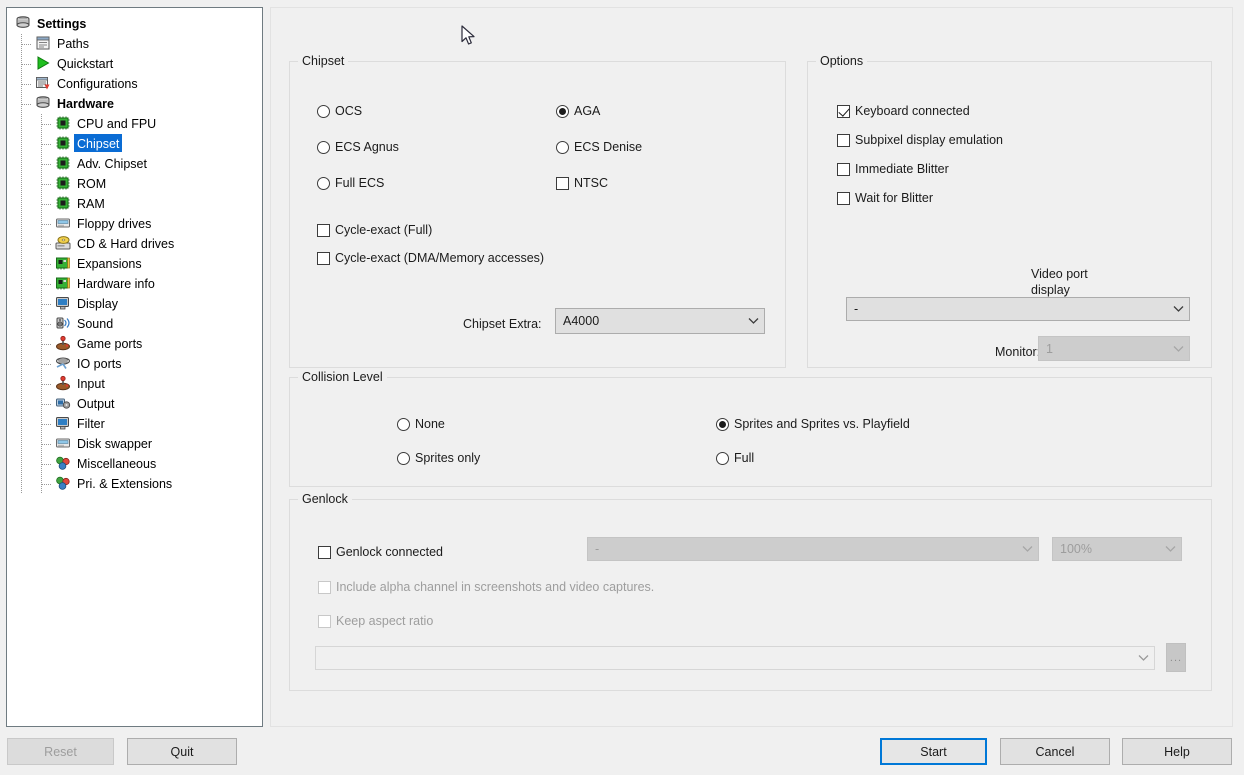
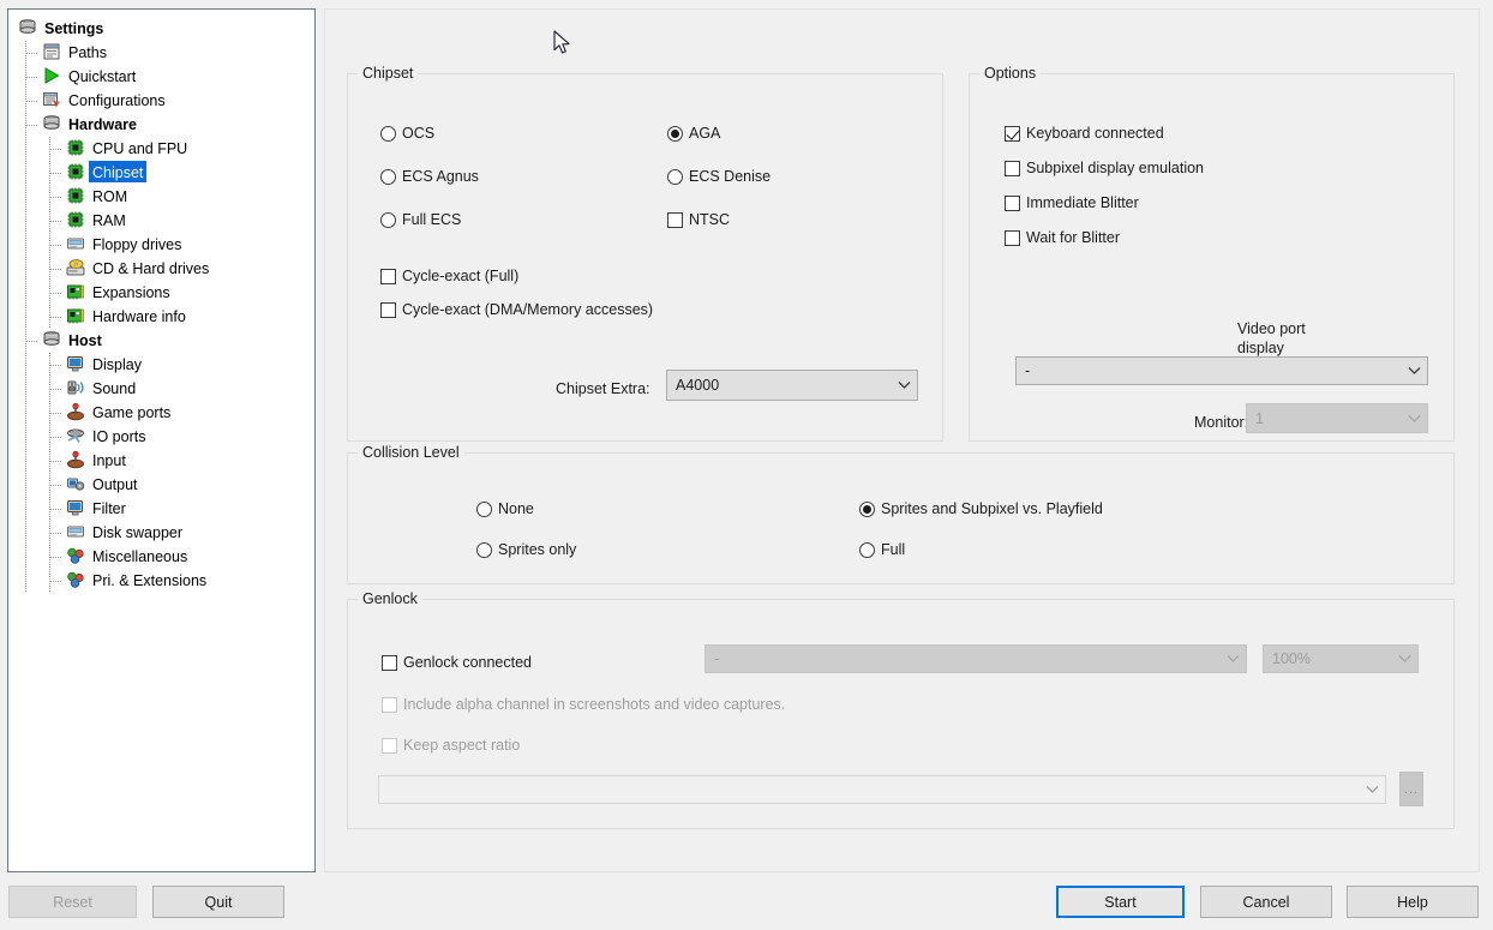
  Settings
  Paths
  Quickstart
  Configurations
  Hardware
  CPU and FPU
  Chipset
- Adv. Chipset
  ROM
  RAM
  Floppy drives
  CD & Hard drives
  Expansions
  Hardware info
+ Host
  Display
  Sound
  Game ports
  IO ports
  Input
  Output
  Filter
  Disk swapper
  Miscellaneous
  Pri. & Extensions
  Chipset
  OCS
  ECS Agnus
  Full ECS
  AGA
  ECS Denise
  NTSC
  Cycle-exact (Full)
  Cycle-exact (DMA/Memory accesses)
  Chipset Extra:
  A4000
  Options
  Keyboard connected
  Subpixel display emulation
  Immediate Blitter
  Wait for Blitter
  -
  Monitor
  1
  Collision Level
  None
  Sprites only
- Sprites and Sprites vs. Playfield
+ Sprites and Subpixel vs. Playfield
  Full
  Genlock
  Genlock connected
  -
  100%
  Include alpha channel in screenshots and video captures.
  Keep aspect ratio
  ...
  Reset
  Quit
  Start
  Cancel
  Help
